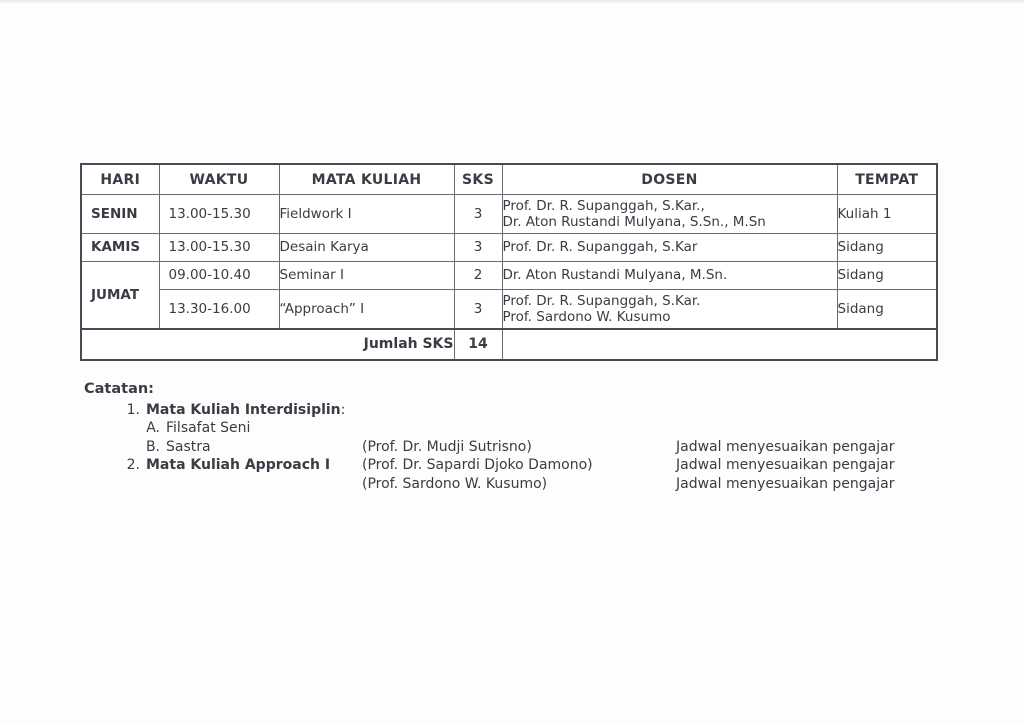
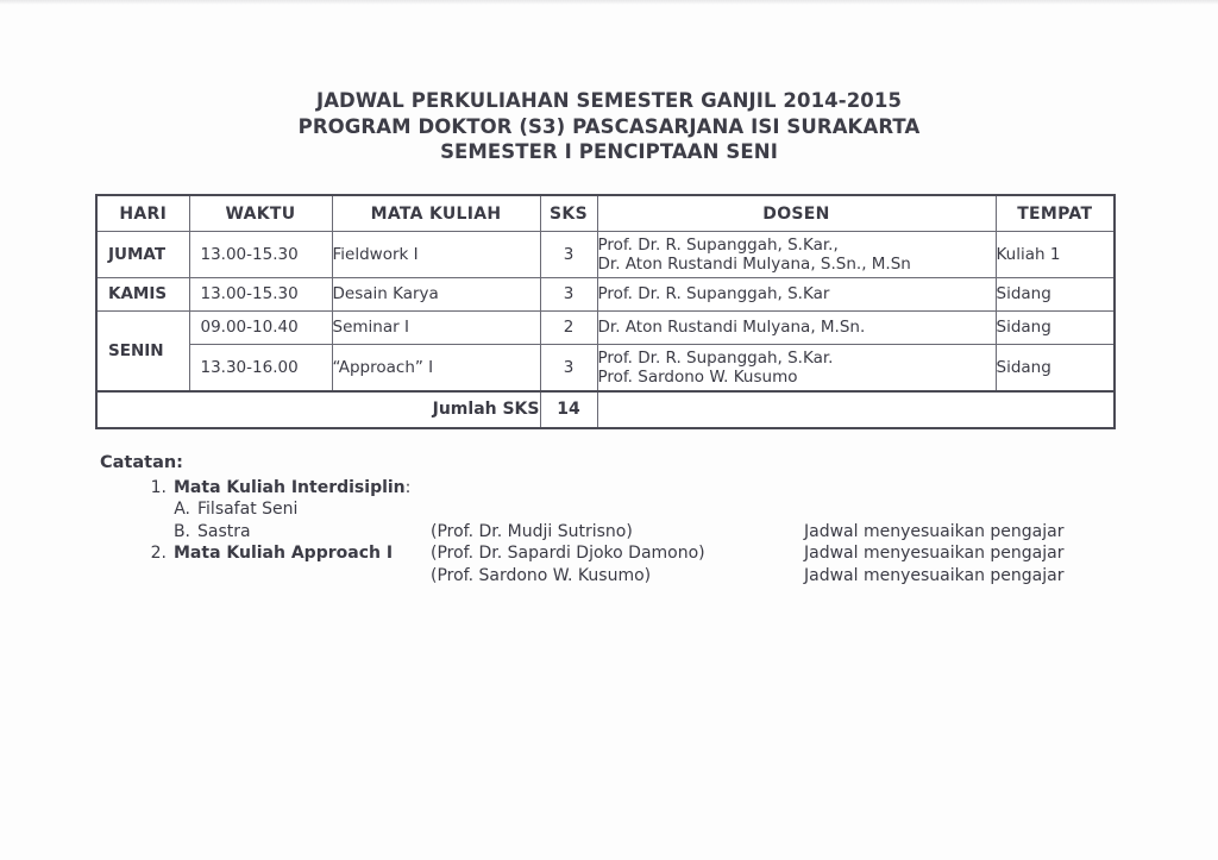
+ JADWAL PERKULIAHAN SEMESTER GANJIL 2014-2015
+ PROGRAM DOKTOR (S3) PASCASARJANA ISI SURAKARTA
+ SEMESTER I PENCIPTAAN SENI
  HARI	WAKTU	MATA KULIAH	SKS	DOSEN	TEMPAT
- SENIN	13.00-15.30	Fieldwork I	3	Prof. Dr. R. Supanggah, S.Kar., Dr. Aton Rustandi Mulyana, S.Sn., M.Sn	Kuliah 1
+ JUMAT	13.00-15.30	Fieldwork I	3	Prof. Dr. R. Supanggah, S.Kar., Dr. Aton Rustandi Mulyana, S.Sn., M.Sn	Kuliah 1
  KAMIS	13.00-15.30	Desain Karya	3	Prof. Dr. R. Supanggah, S.Kar	Sidang
- JUMAT	09.00-10.40	Seminar I	2	Dr. Aton Rustandi Mulyana, M.Sn.	Sidang
+ SENIN	09.00-10.40	Seminar I	2	Dr. Aton Rustandi Mulyana, M.Sn.	Sidang
  13.30-16.00	“Approach” I	3	Prof. Dr. R. Supanggah, S.Kar. Prof. Sardono W. Kusumo	Sidang
  Jumlah SKS	14
  Catatan:
  1.
  Mata Kuliah Interdisiplin
  :
  A.
  Filsafat Seni
  (Prof. Dr. Mudji Sutrisno)
  Jadwal menyesuaikan pengajar
  B.
  Sastra
  (Prof. Dr. Sapardi Djoko Damono)
  Jadwal menyesuaikan pengajar
  2.
  Mata Kuliah Approach I
  (Prof. Sardono W. Kusumo)
  Jadwal menyesuaikan pengajar
